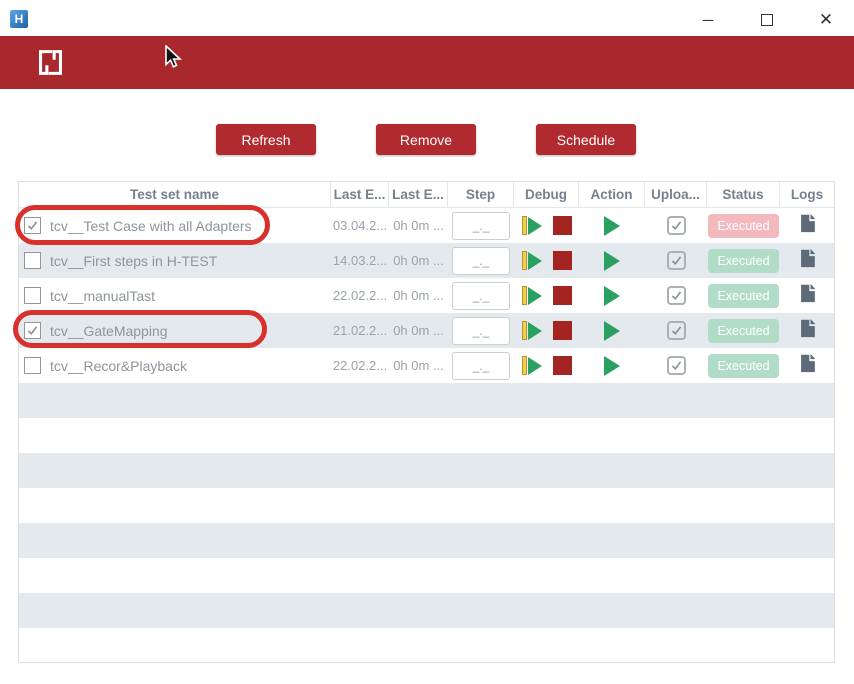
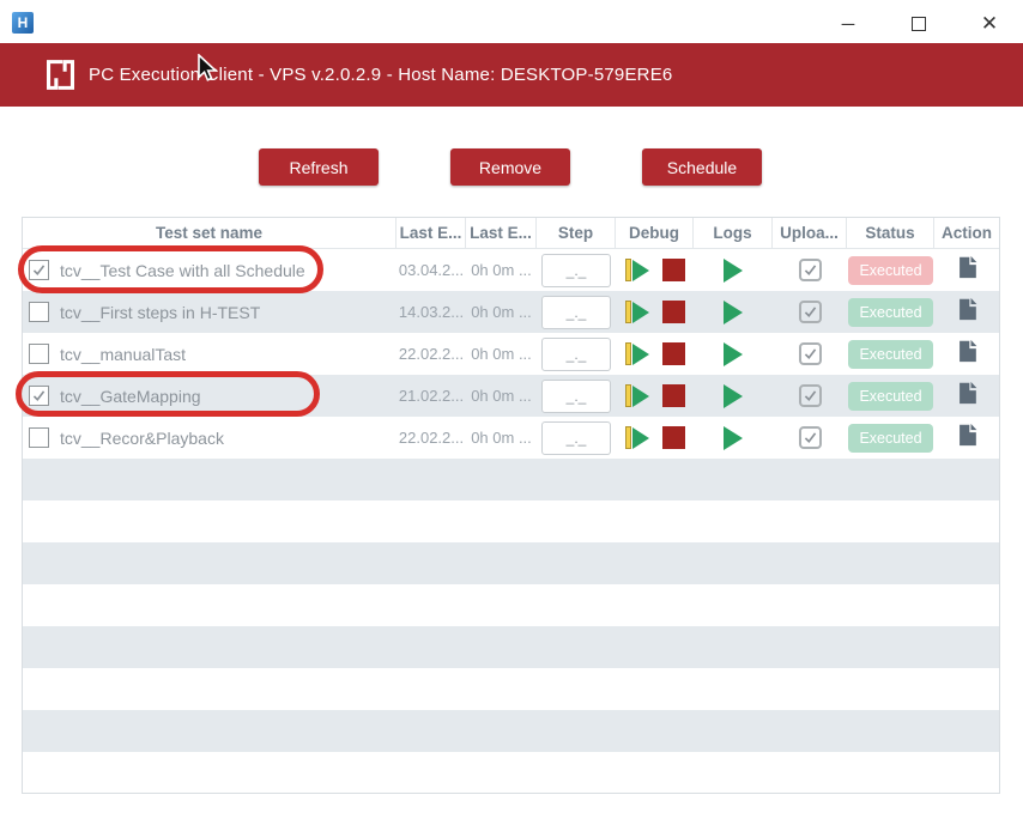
  H
  ─
  ✕
+ PC Execution Client - VPS v.2.0.2.9 - Host Name: DESKTOP-579ERE6
  Refresh
  Remove
  Schedule
  Test set name
  Last E...
  Last E...
  Step
  Debug
- Action
+ Logs
  Uploa...
  Status
- Logs
+ Action
- tcv__Test Case with all Adapters
+ tcv__Test Case with all Schedule
  03.04.2...
  0h 0m ...
  _._
  Executed
  tcv__First steps in H-TEST
  14.03.2...
  0h 0m ...
  _._
  Executed
  tcv__manualTast
  22.02.2...
  0h 0m ...
  _._
  Executed
  tcv__GateMapping
  21.02.2...
  0h 0m ...
  _._
  Executed
  tcv__Recor&Playback
  22.02.2...
  0h 0m ...
  _._
  Executed
